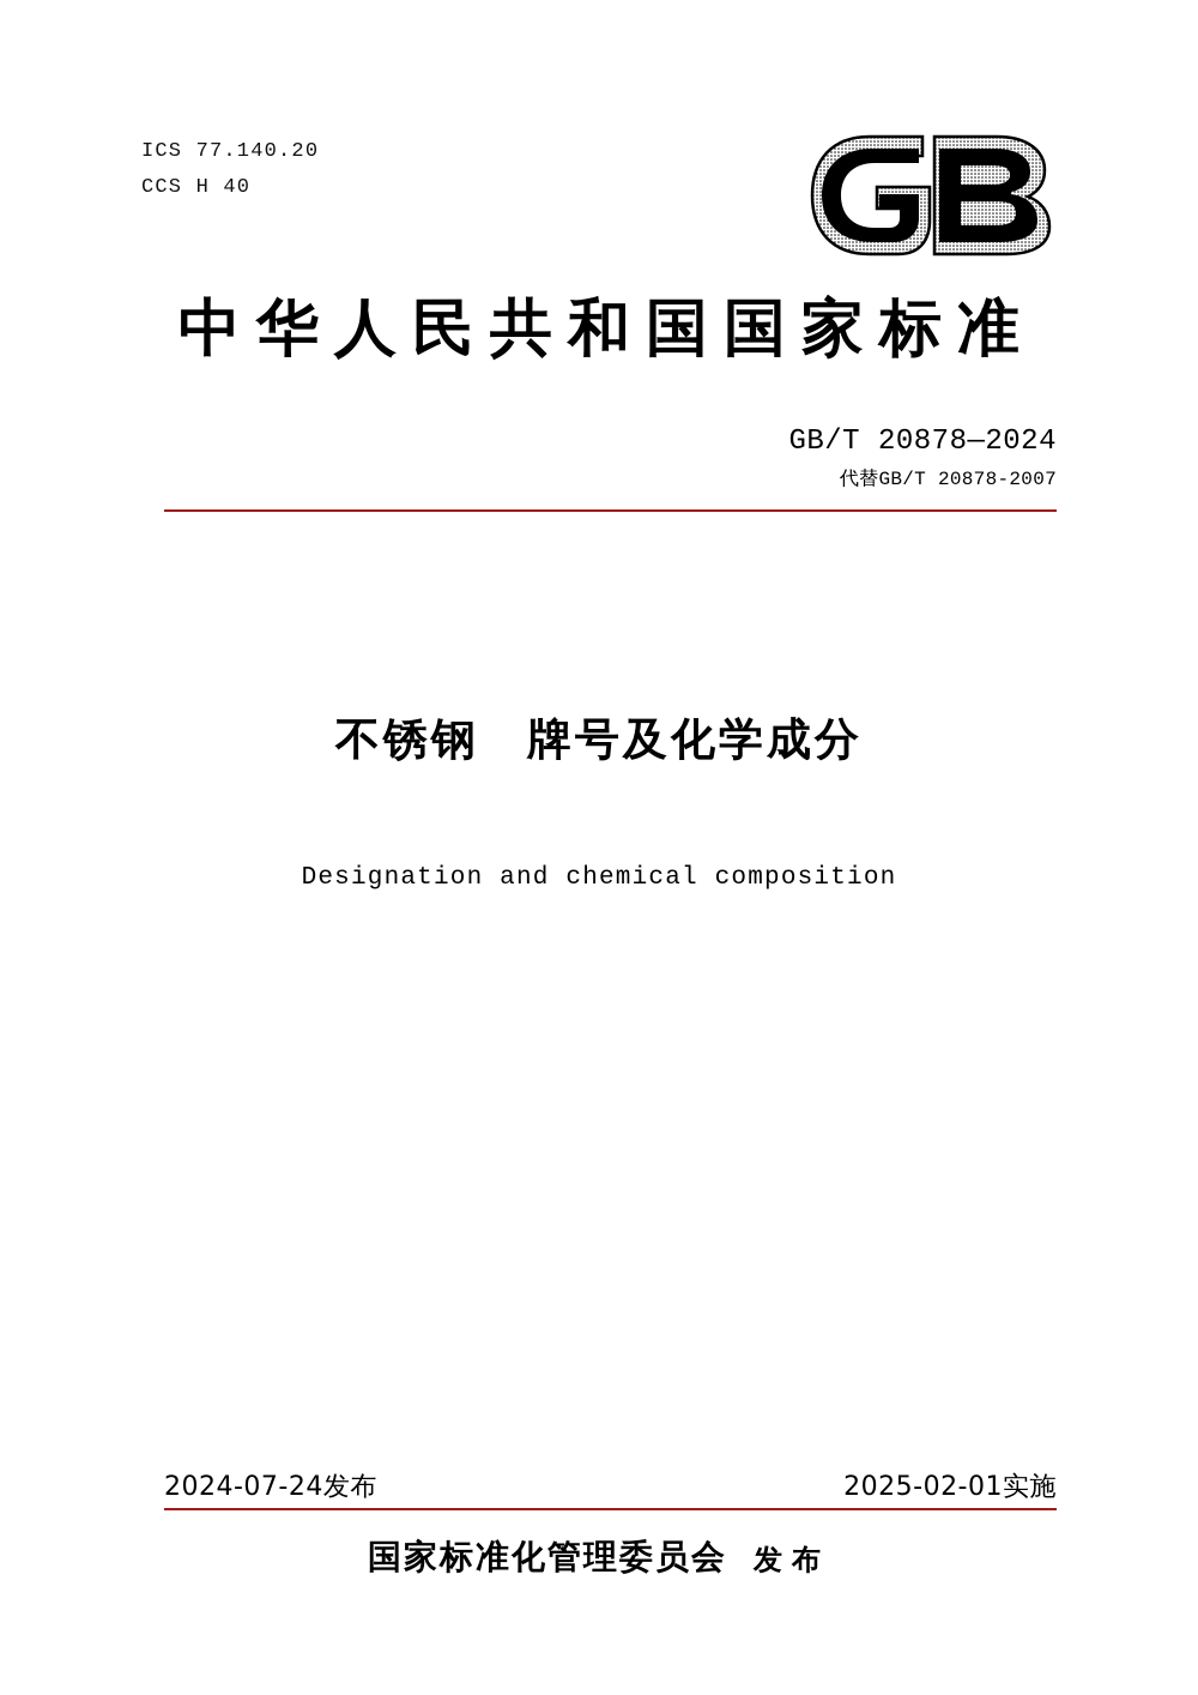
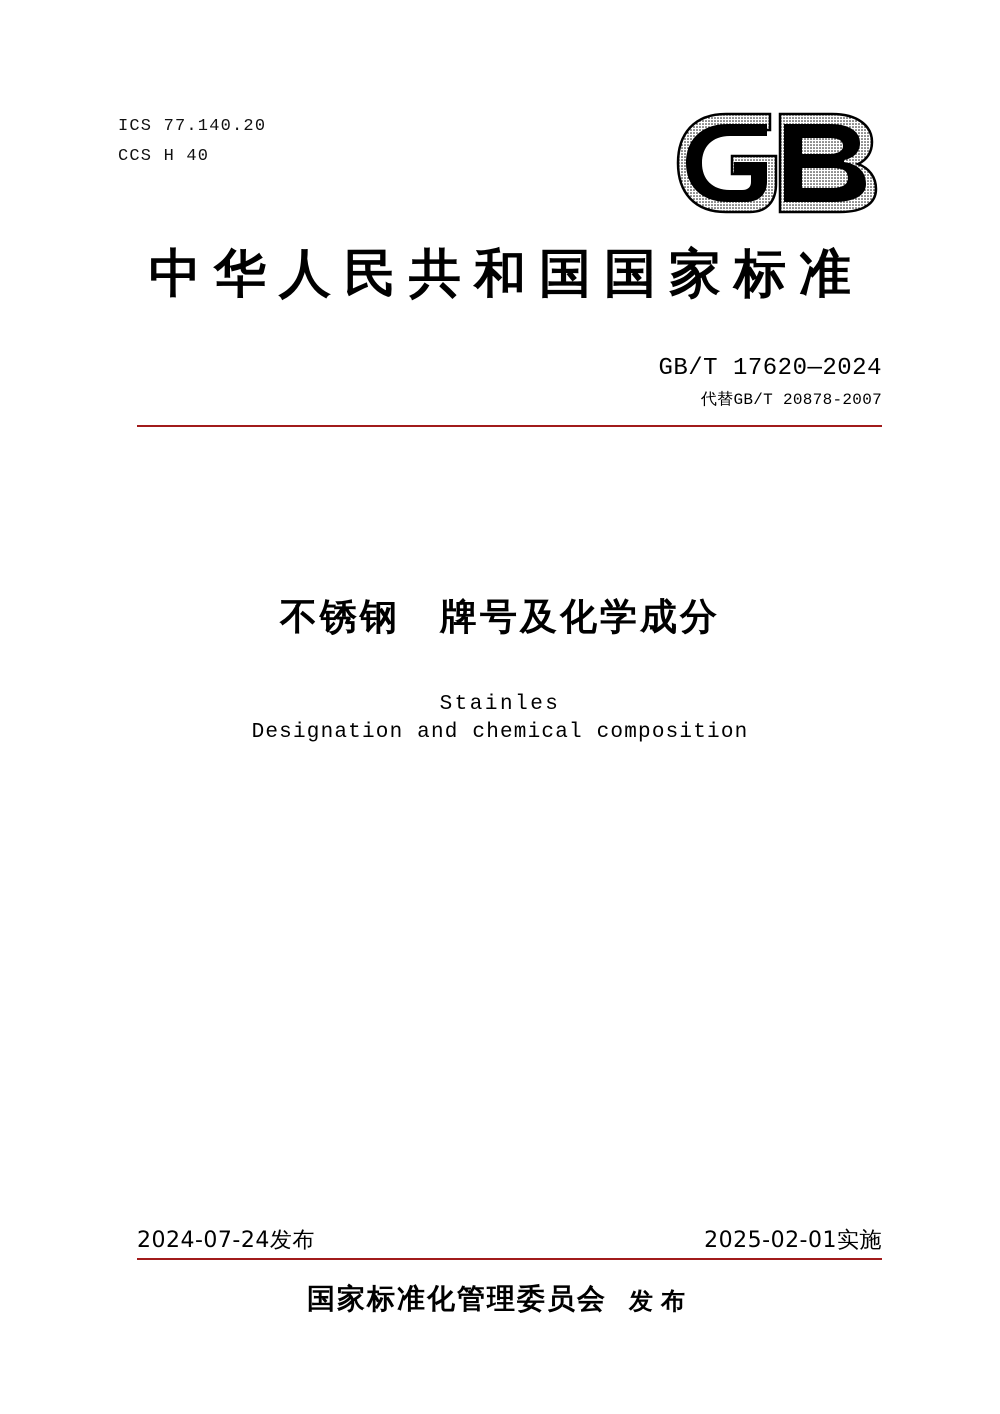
  ICS 77.140.20
  CCS H 40
  中华人民共和国国家标准
- GB/T 20878—2024
+ GB/T 17620—2024
  代替GB/T 20878-2007
  不锈钢 牌号及化学成分
+ Stainles
  Designation and chemical composition
  2024-07-24发布
  2025-02-01实施
  国家标准化管理委员会
  发布
